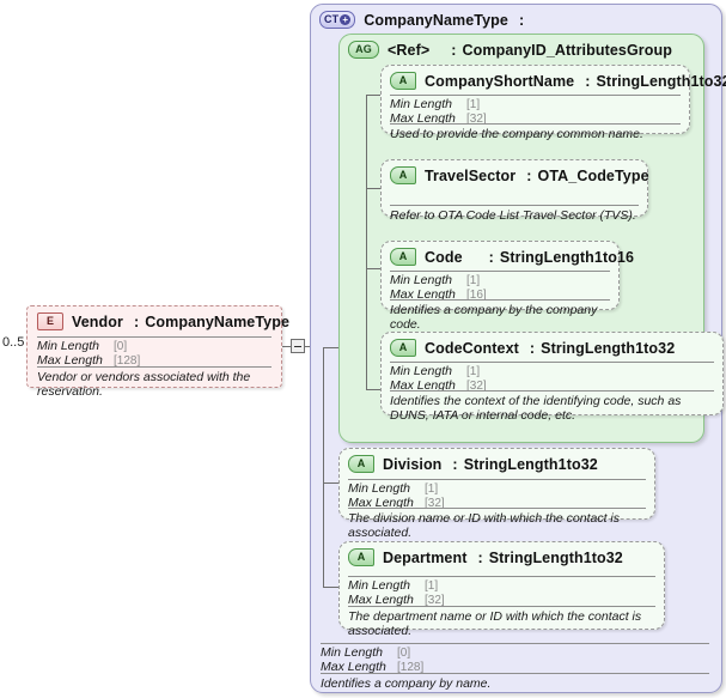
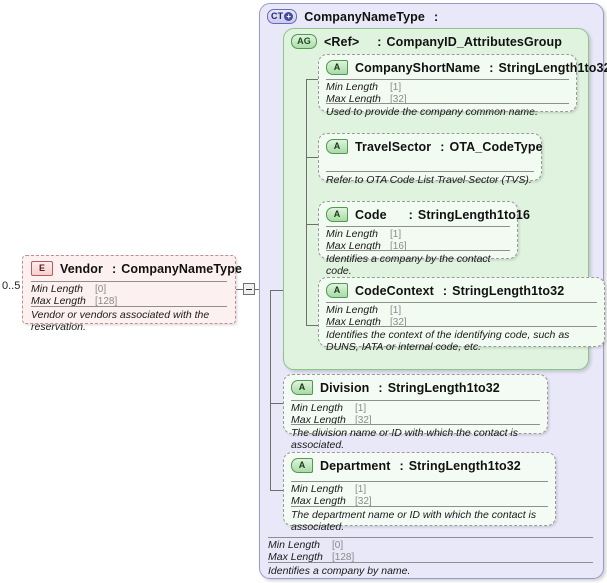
  0..5
  E
  Vendor
  :
  CompanyNameType
  Min Length
  [0]
  Max Length
  [128]
  Vendor or vendors associated with the reservation.
  CT
  +
  CompanyNameType
  :
  AG
  <Ref>
  :
  CompanyID_AttributesGroup
  A
  CompanyShortName
  :
  StringLength1to3
  Min Length
  [1]
  Max Length
  [32]
  Used to provide the company common name.
  A
  TravelSector
  :
  OTA_CodeType
  Refer to OTA Code List Travel Sector (TVS).
  A
  Code
  :
  StringLength1to16
  Min Length
  [1]
  Max Length
  [16]
- Identifies a company by the company code.
+ Identifies a company by the contact code.
  A
  CodeContext
  :
  StringLength1to32
  Min Length
  [1]
  Max Length
  [32]
  Identifies the context of the identifying code, such as DUNS, IATA or internal code, etc.
  A
  Division
  :
  StringLength1to32
  Min Length
  [1]
  Max Length
  [32]
  The division name or ID with which the contact is associated.
  A
  Department
  :
  StringLength1to32
  Min Length
  [1]
  Max Length
  [32]
  The department name or ID with which the contact is associated.
  Min Length
  [0]
  Max Length
  [128]
  Identifies a company by name.
